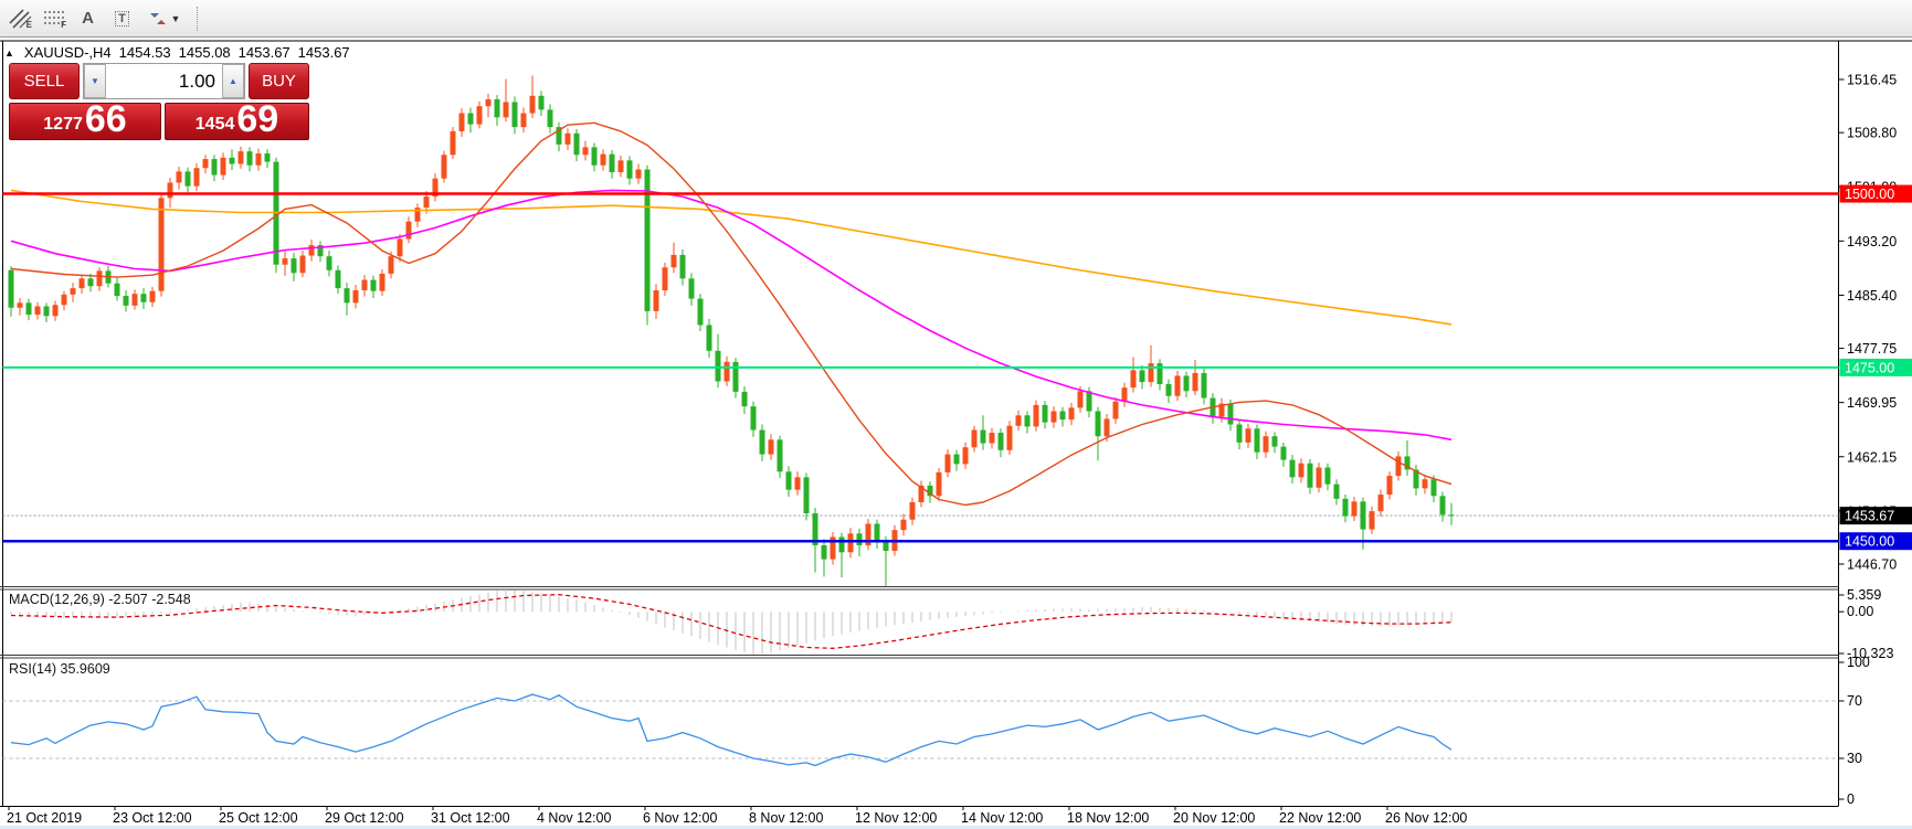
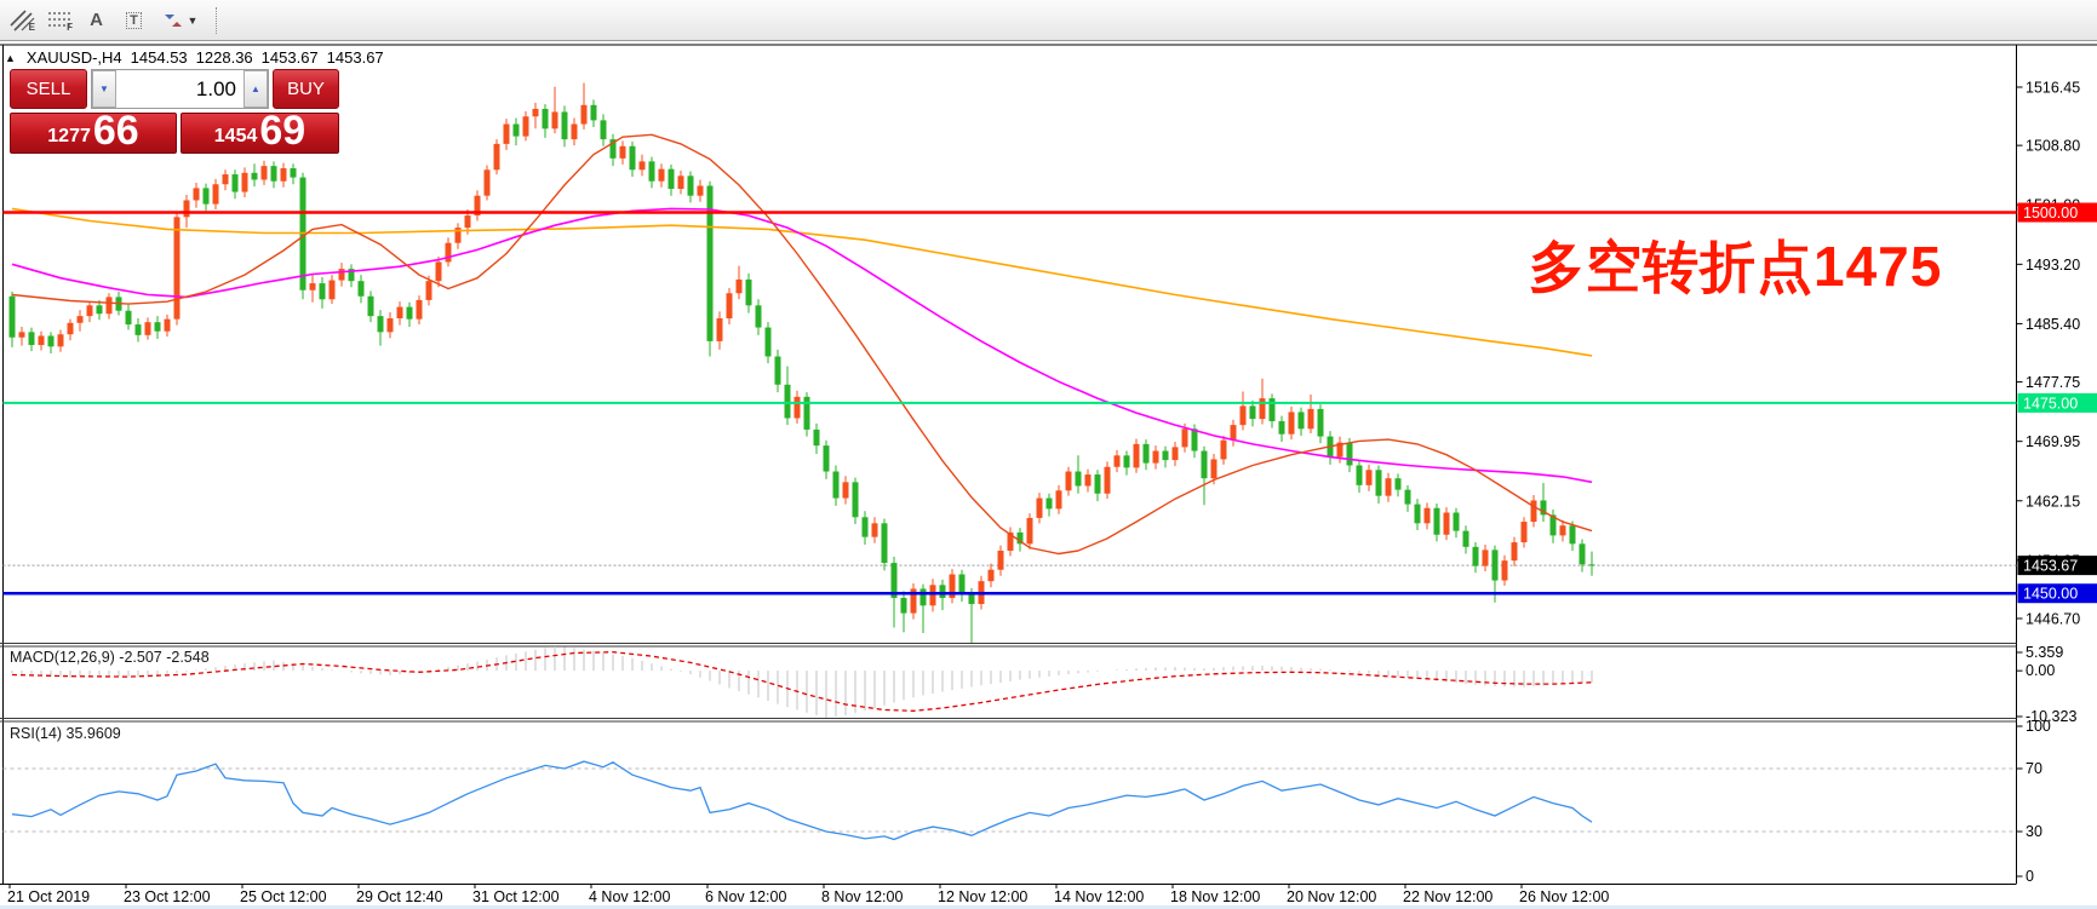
  E
  F
  A
  T
  ▼
  1516.45
  1508.80
  1493.20
  1485.40
  1477.75
  1469.95
  1462.15
  1446.70
  5.359
  0.00
  -10.323
  100
  70
  30
  0
  21 Oct 2019
  23 Oct 12:00
  25 Oct 12:00
- 29 Oct 12:00
+ 29 Oct 12:40
  31 Oct 12:00
  4 Nov 12:00
  6 Nov 12:00
  8 Nov 12:00
  12 Nov 12:00
  14 Nov 12:00
  18 Nov 12:00
  20 Nov 12:00
  22 Nov 12:00
  26 Nov 12:00
  1500.00
  1475.00
  1450.00
  1453.67
  ▲
  XAUUSD-,H4
  1454.53
- 1455.08
+ 1228.36
  1453.67
  1453.67
  SELL
  ▼
  1.00
  ▲
  BUY
  1277
  66
  1454
  69
  MACD(12,26,9) -2.507 -2.548
  RSI(14) 35.9609
+ 多空转折点1475
